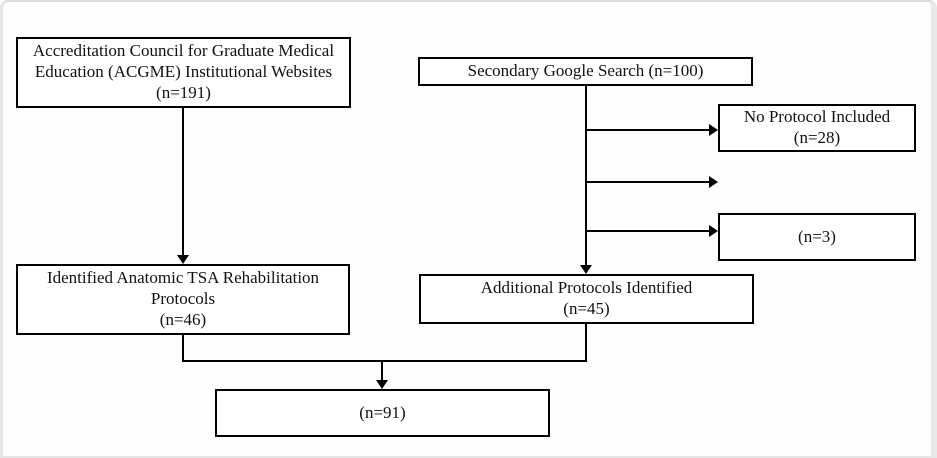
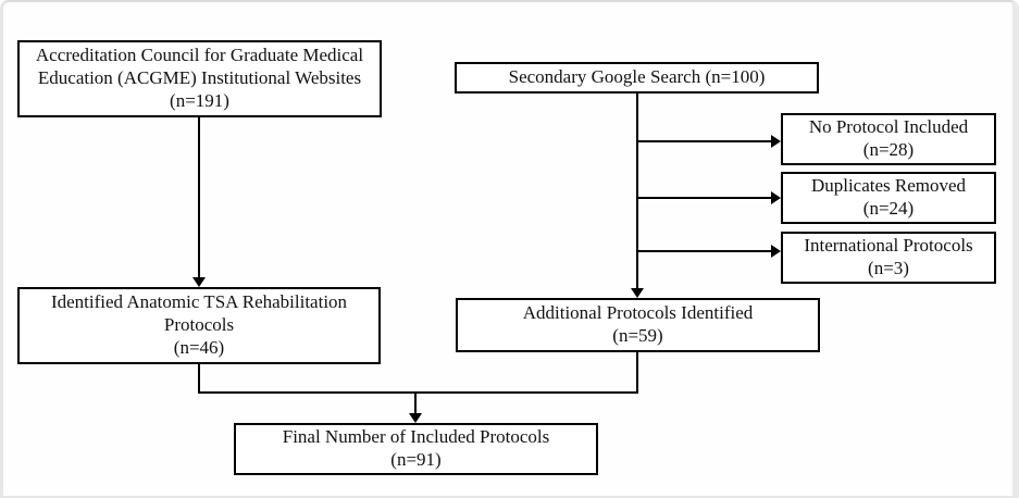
  Accreditation Council for Graduate Medical Education (ACGME) Institutional Websites
  (n=191)
  Secondary Google Search (n=100)
  No Protocol Included
  (n=28)
+ Duplicates Removed
+ (n=24)
+ International Protocols
  (n=3)
  Identified Anatomic TSA Rehabilitation Protocols
  (n=46)
  Additional Protocols Identified
- (n=45)
+ (n=59)
+ Final Number of Included Protocols
  (n=91)
